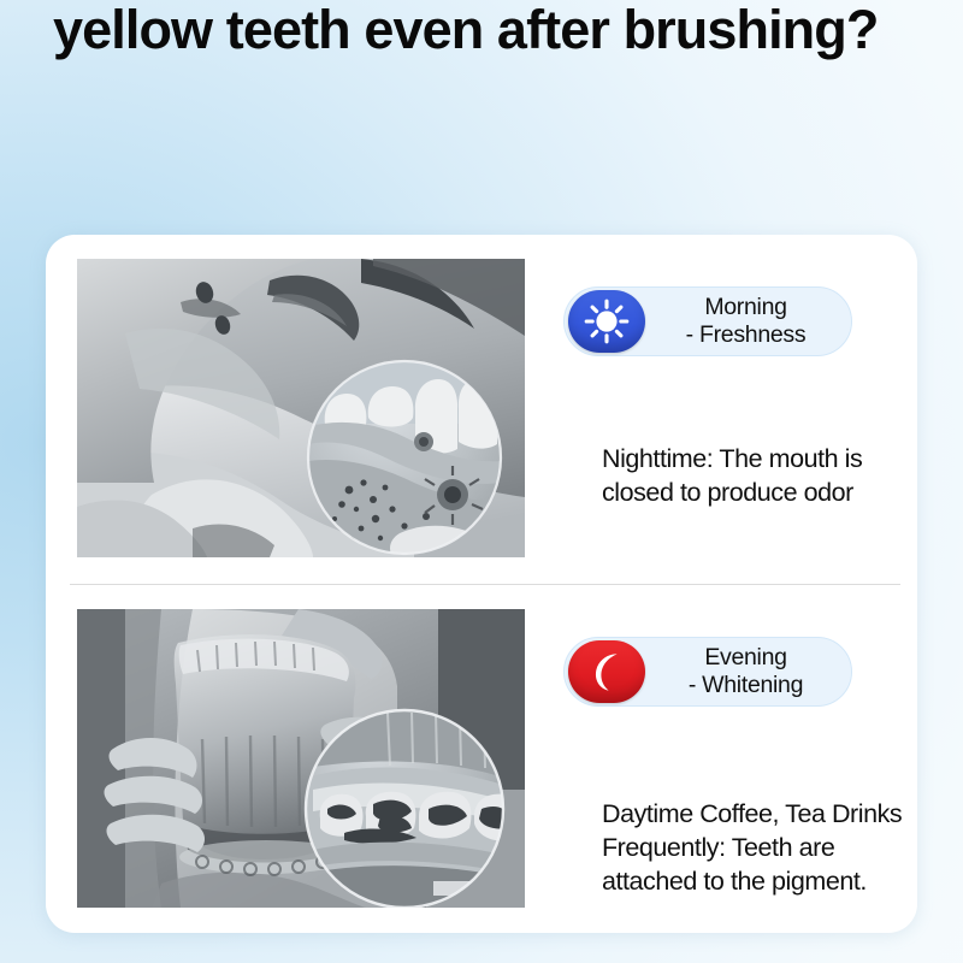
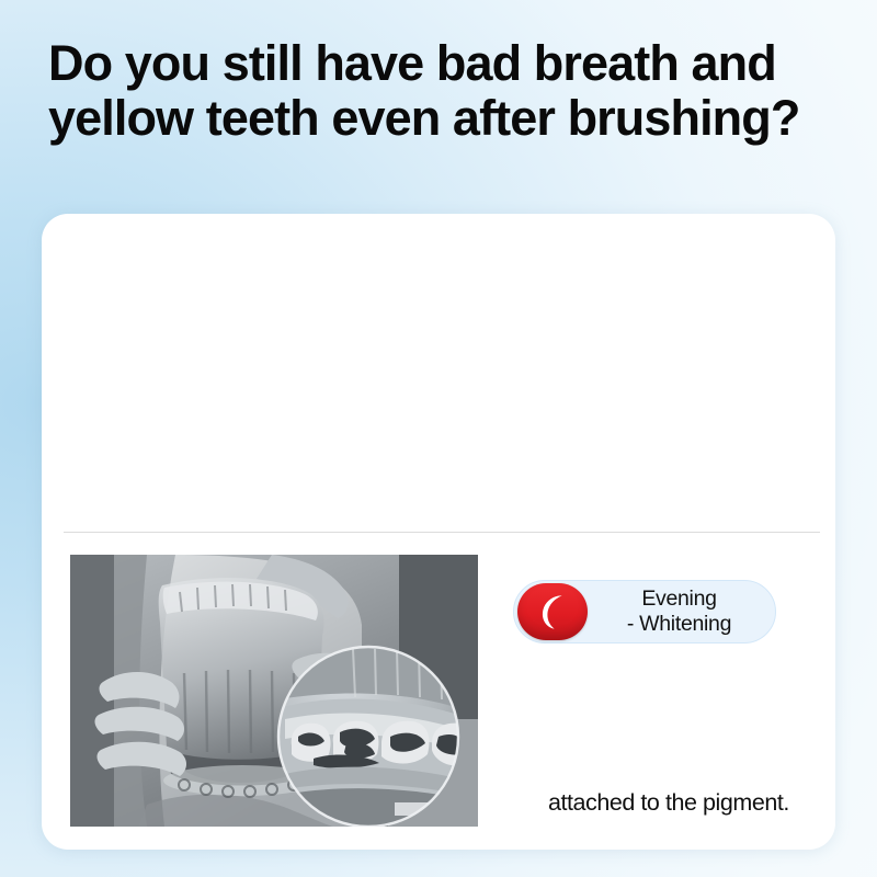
+ Do you still have bad breath and
  yellow teeth even after brushing?
- Morning
- - Freshness
- Nighttime: The mouth is
- closed to produce odor
  Evening
  - Whitening
- Daytime Coffee, Tea Drinks
- Frequently: Teeth are
  attached to the pigment.
